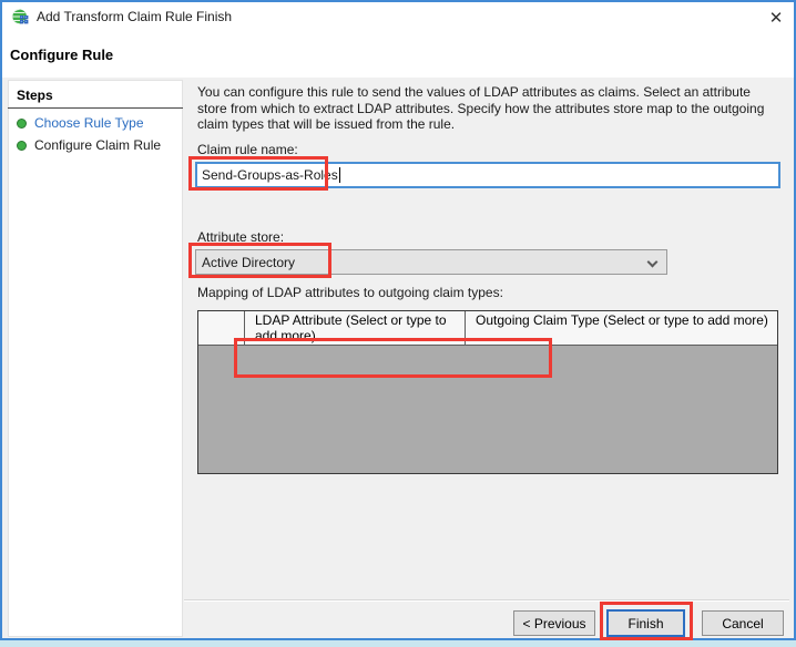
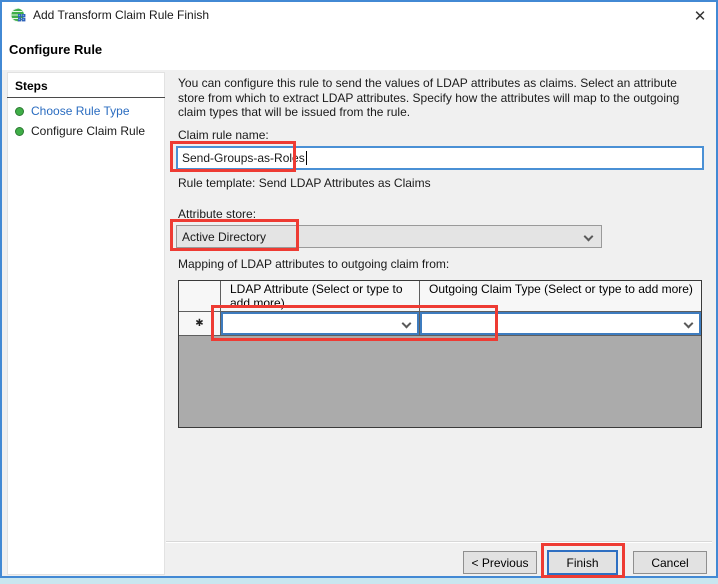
  Add Transform Claim Rule Finish
  ✕
  Configure Rule
  Steps
  Choose Rule Type
  Configure Claim Rule
- You can configure this rule to send the values of LDAP attributes as claims. Select an attribute store from which to extract LDAP attributes. Specify how the attributes store map to the outgoing claim types that will be issued from the rule.
+ You can configure this rule to send the values of LDAP attributes as claims. Select an attribute store from which to extract LDAP attributes. Specify how the attributes will map to the outgoing claim types that will be issued from the rule.
  Claim rule name:
  Send-Groups-as-Roles
+ Rule template: Send LDAP Attributes as Claims
  Attribute store:
  Active Directory
- Mapping of LDAP attributes to outgoing claim types:
+ Mapping of LDAP attributes to outgoing claim from:
  LDAP Attribute (Select or type to add more)
  Outgoing Claim Type (Select or type to add more)
+ ✱
  < Previous
  Finish
  Cancel
